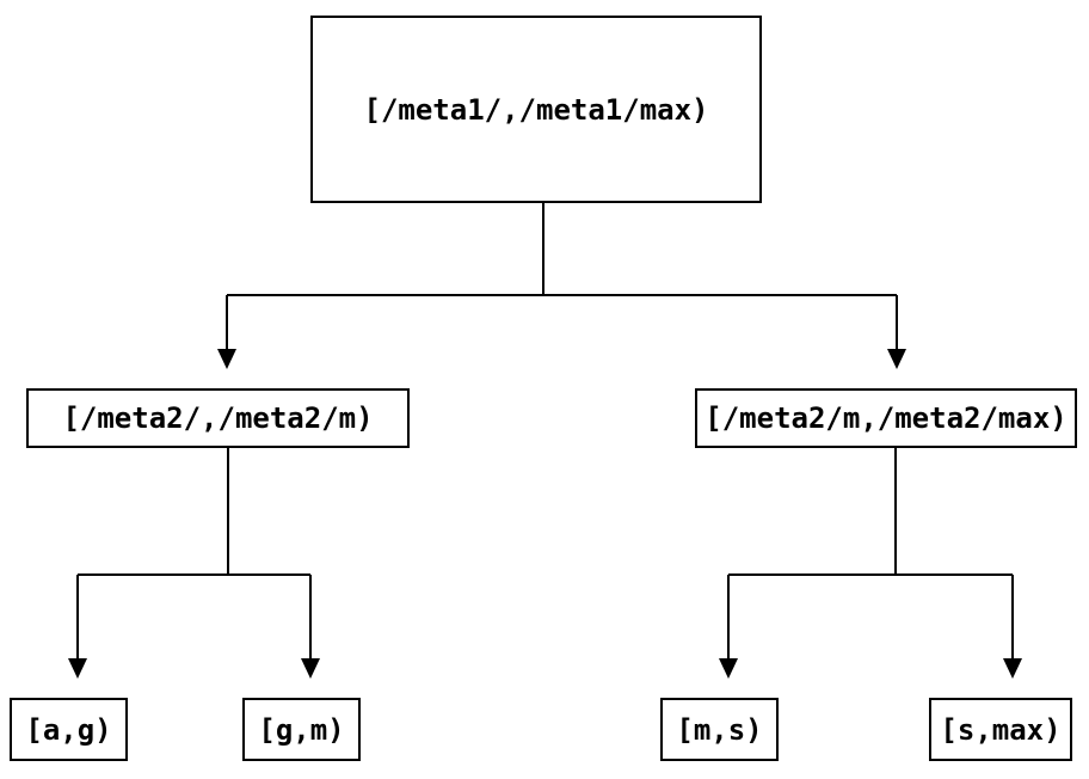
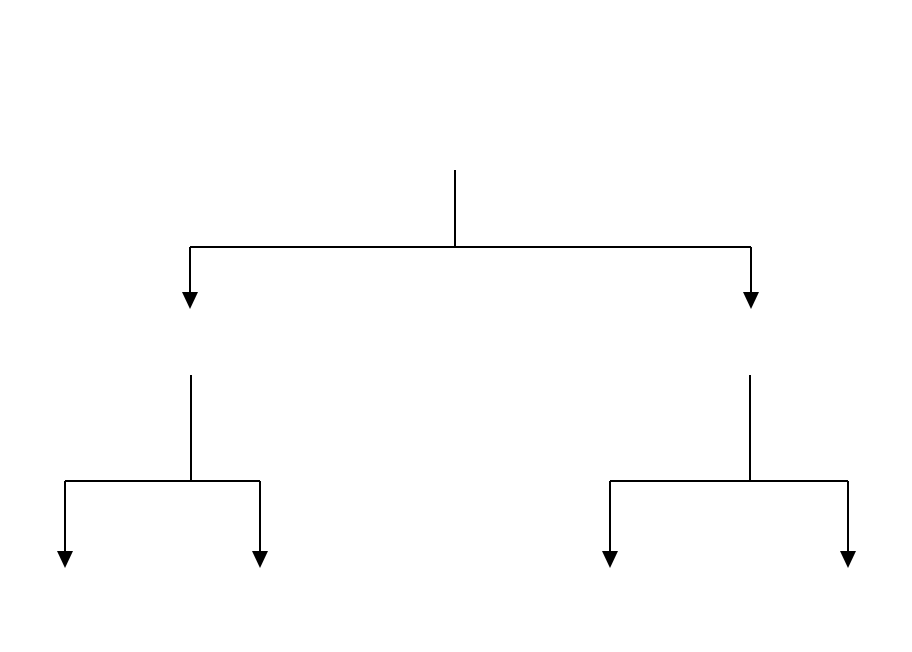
- [/meta1/,/meta1/max)
- [/meta2/,/meta2/m)
- [/meta2/m,/meta2/max)
- [a,g)
- [g,m)
- [m,s)
- [s,max)
